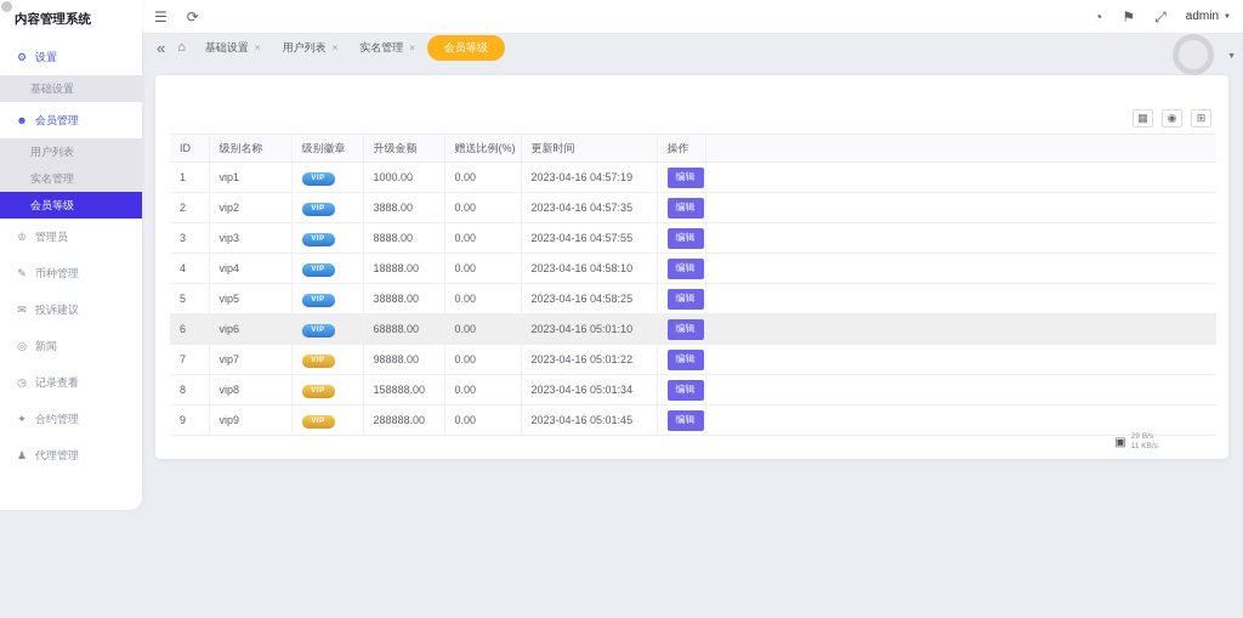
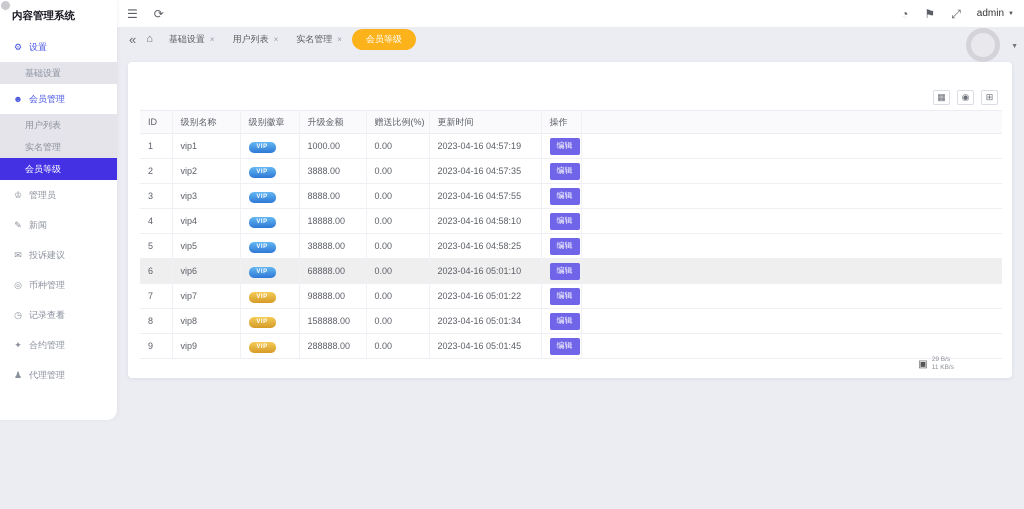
  ☰
  ⟳
  ◔
  ⚑
  ⤢
  admin
  内容管理系统
  ⚙
  设置
  基础设置
  ☻
  会员管理
  用户列表
  实名管理
  会员等级
  ♔
  管理员
  ✎
- 币种管理
+ 新闻
  ✉
  投诉建议
  ◎
- 新闻
+ 币种管理
  ◷
  记录查看
  ✦
  合约管理
  ♟
  代理管理
  «
  ⌂
  基础设置
  ×
  用户列表
  ×
  实名管理
  ×
  会员等级
  ▦
  ◉
  ⊞
  ID	级别名称	级别徽章	升级金额	赠送比例(%)	更新时间	操作
  1	vip1		1000.00	0.00	2023-04-16 04:57:19	编辑
  2	vip2		3888.00	0.00	2023-04-16 04:57:35	编辑
  3	vip3		8888.00	0.00	2023-04-16 04:57:55	编辑
  4	vip4		18888.00	0.00	2023-04-16 04:58:10	编辑
  5	vip5		38888.00	0.00	2023-04-16 04:58:25	编辑
  6	vip6		68888.00	0.00	2023-04-16 05:01:10	编辑
  7	vip7		98888.00	0.00	2023-04-16 05:01:22	编辑
  8	vip8		158888.00	0.00	2023-04-16 05:01:34	编辑
  9	vip9		288888.00	0.00	2023-04-16 05:01:45	编辑
  ▣
